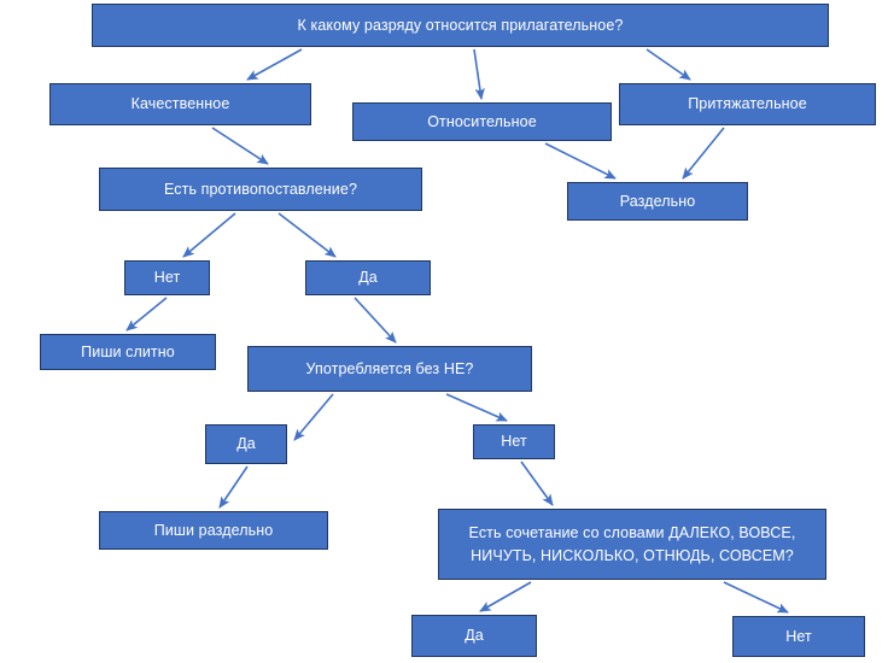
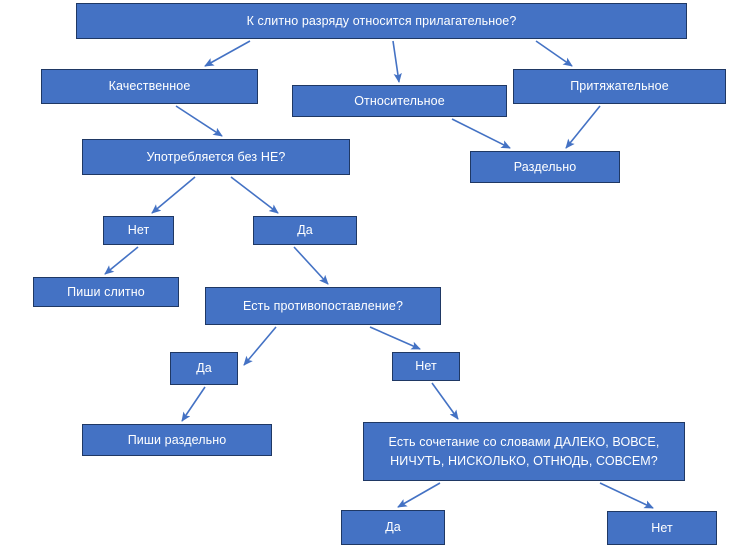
- К какому разряду относится прилагательное?
+ К слитно разряду относится прилагательное?
  Качественное
  Относительное
  Притяжательное
- Есть противопоставление?
+ Употребляется без НЕ?
  Раздельно
  Нет
  Да
  Пиши слитно
- Употребляется без НЕ?
+ Есть противопоставление?
  Да
  Нет
  Пиши раздельно
  Есть сочетание со словами ДАЛЕКО, ВОВСЕ, НИЧУТЬ, НИСКОЛЬКО, ОТНЮДЬ, СОВСЕМ?
  Да
  Нет
